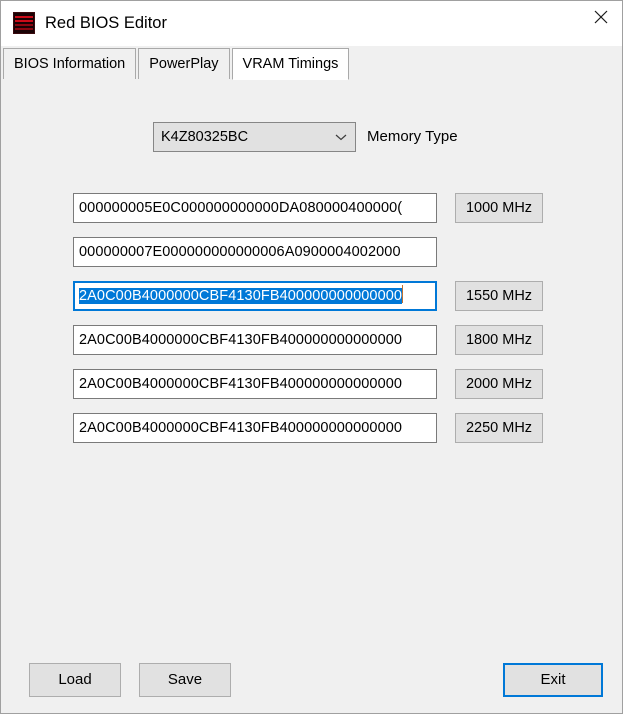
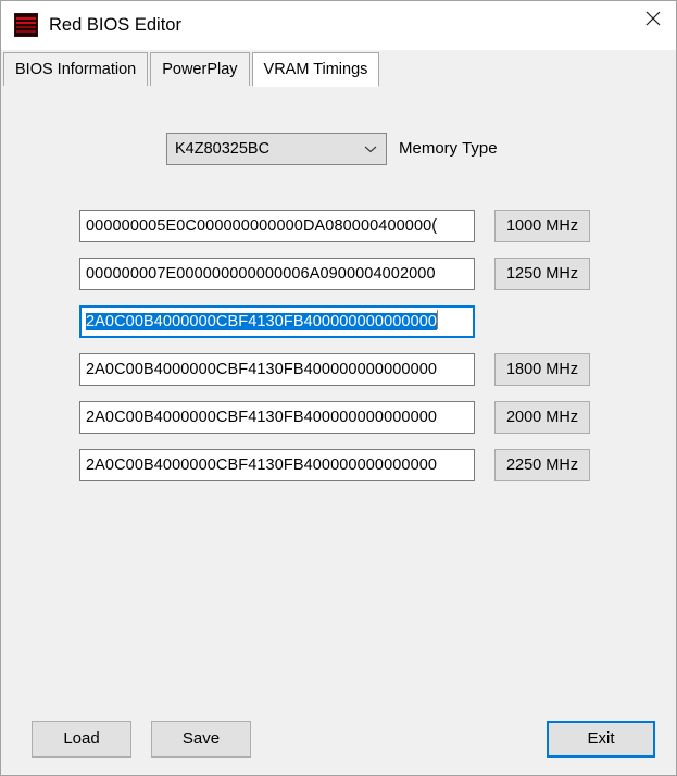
  Red BIOS Editor
  BIOS Information
  PowerPlay
  VRAM Timings
  K4Z80325BC
  Memory Type
  000000005E0C000000000000DA080000400000(
  1000 MHz
  000000007E000000000000006A0900004002000
+ 1250 MHz
  2A0C00B4000000CBF4130FB400000000000000
- 1550 MHz
  2A0C00B4000000CBF4130FB400000000000000
  1800 MHz
  2A0C00B4000000CBF4130FB400000000000000
  2000 MHz
  2A0C00B4000000CBF4130FB400000000000000
  2250 MHz
  Load
  Save
  Exit
